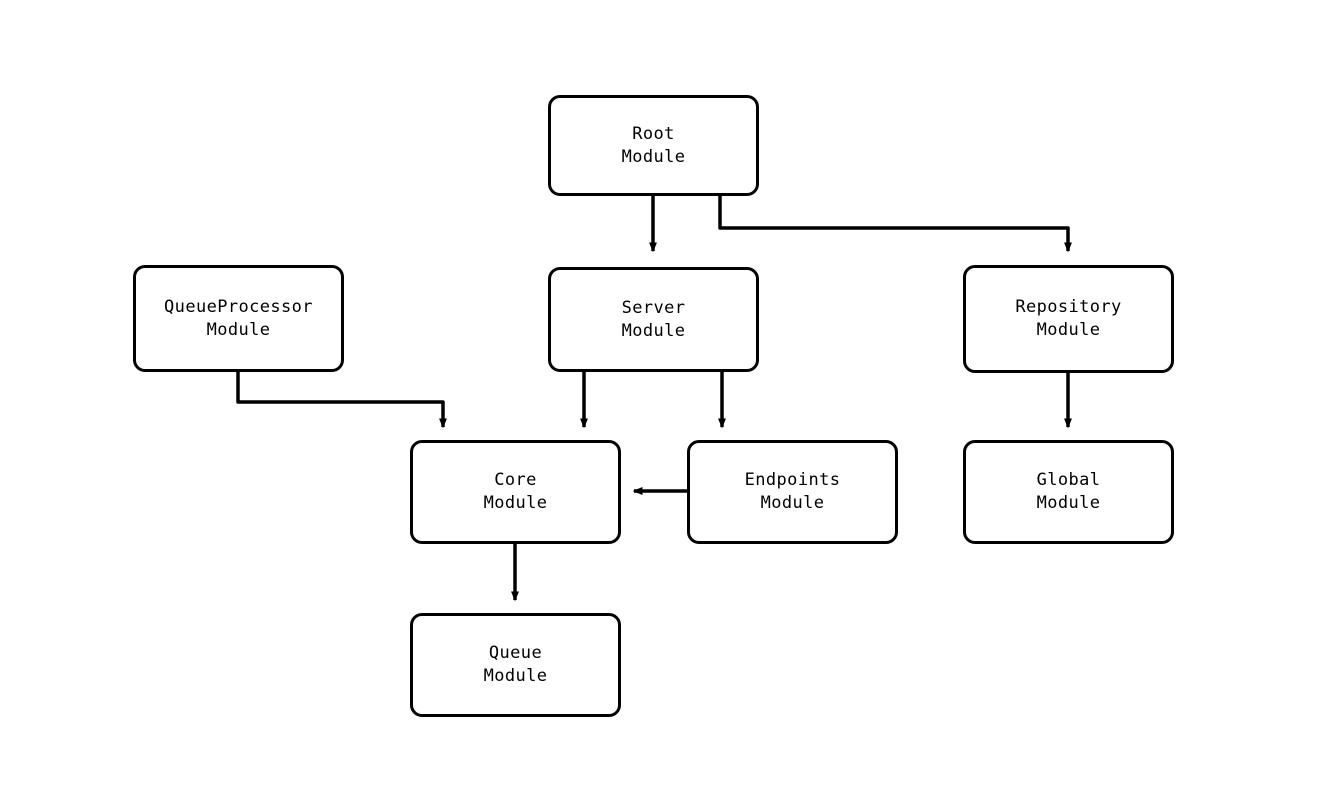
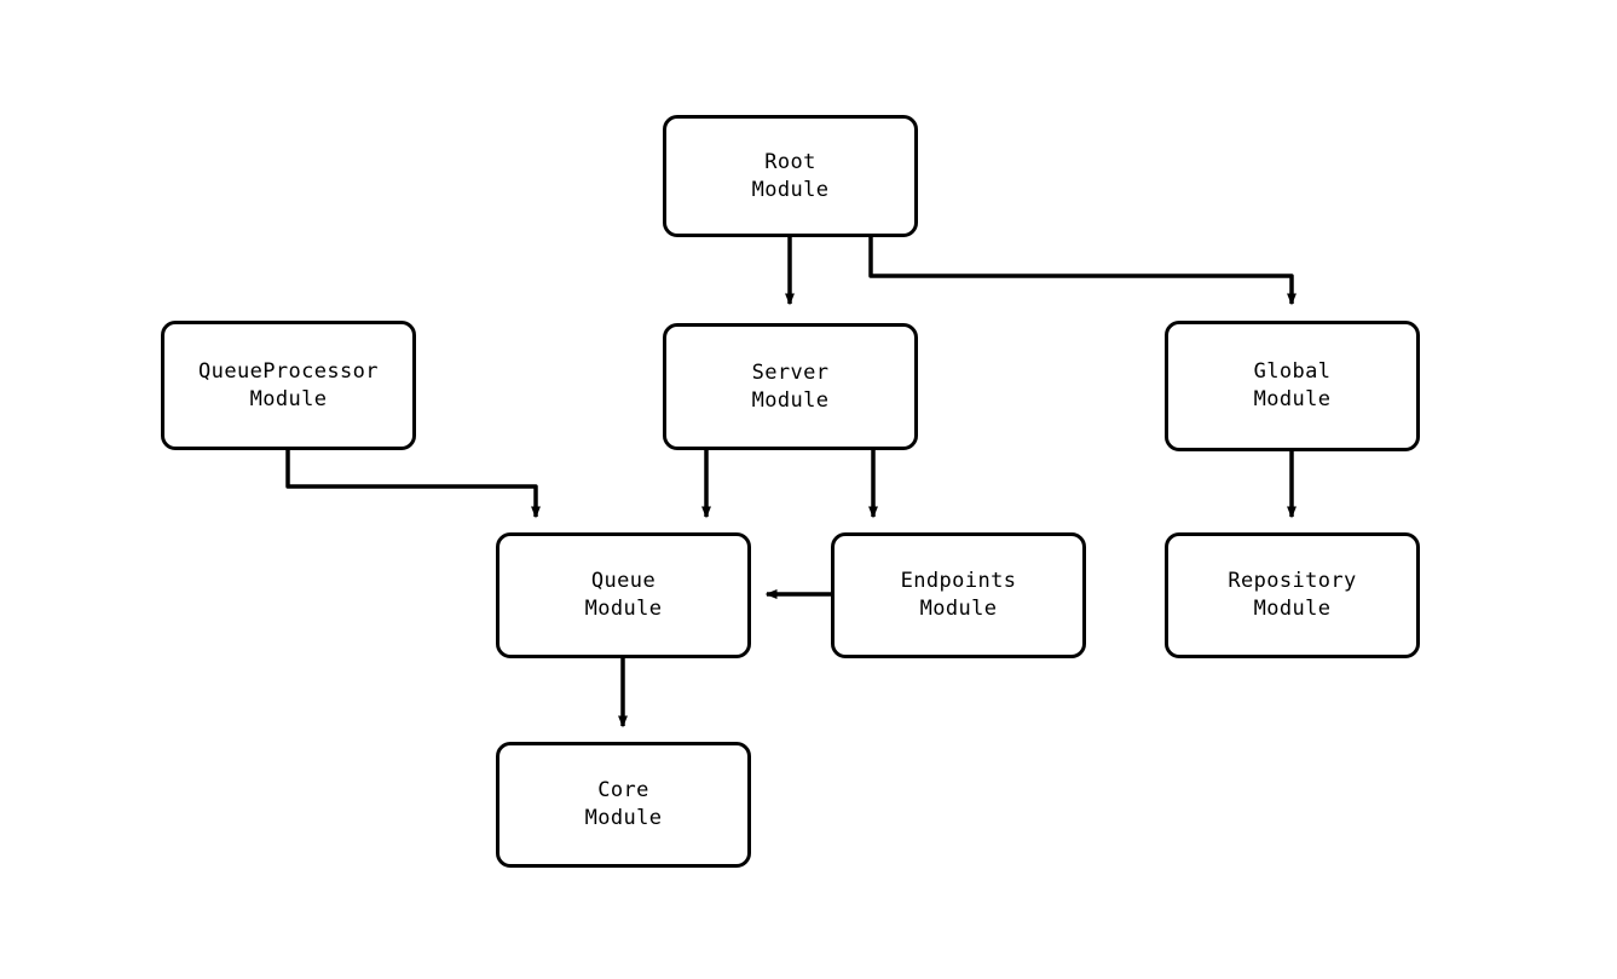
  Root
  Module
  QueueProcessor
  Module
  Server
  Module
- Repository
+ Global
  Module
- Core
+ Queue
  Module
  Endpoints
  Module
- Global
+ Repository
  Module
- Queue
+ Core
  Module
